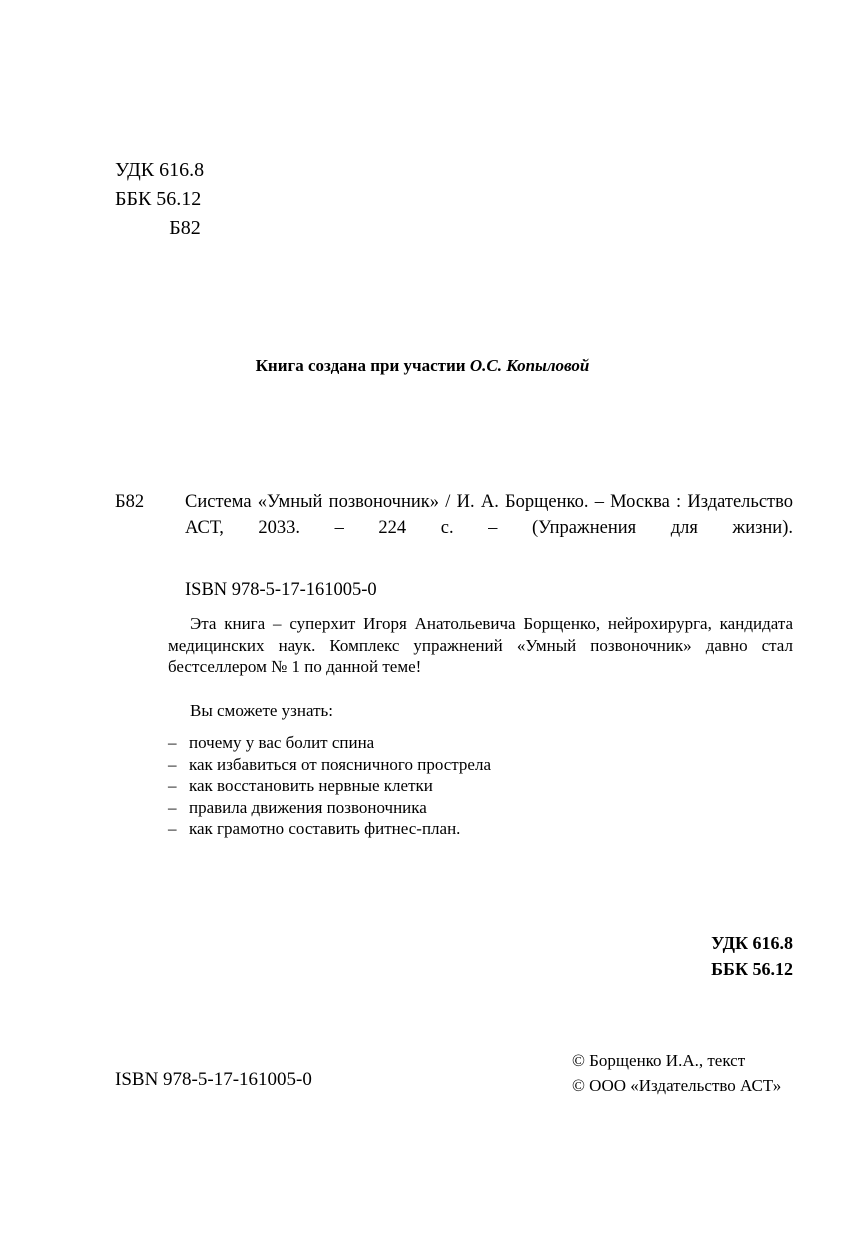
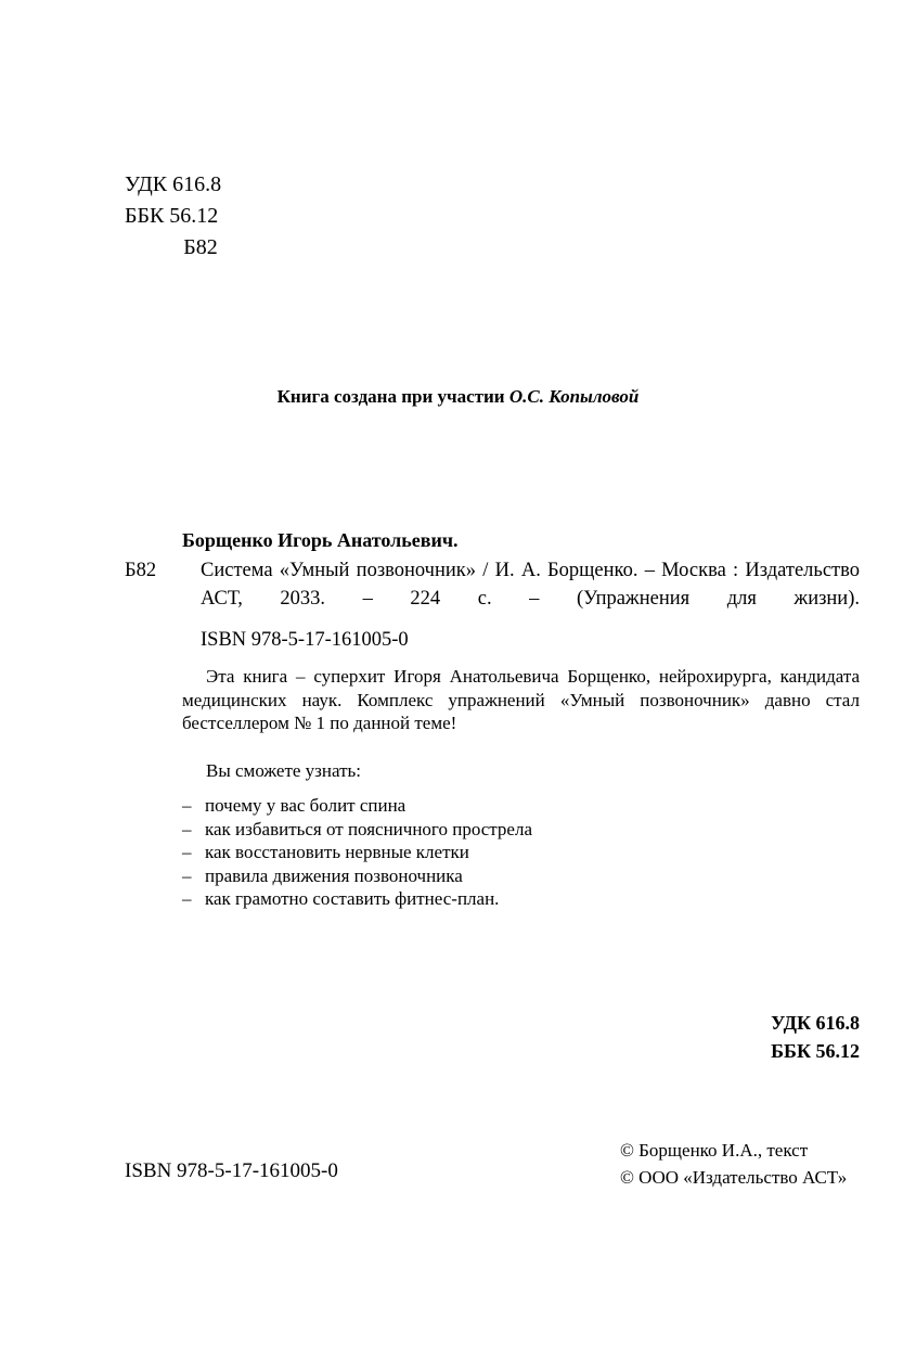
  УДК 616.8
  ББК 56.12
  Б82
  Книга создана при участии О.С. Копыловой
+ Борщенко Игорь Анатольевич.
  Б82
  Система «Умный позвоночник» / И. А. Борщенко. – Москва : Издательство АСТ, 2033. – 224 с. – (Упражнения для жизни).
  ISBN 978-5-17-161005-0
  Эта книга – суперхит Игоря Анатольевича Борщенко, нейрохирурга, кандидата медицинских наук. Комплекс упражнений «Умный позвоночник» давно стал бестселлером № 1 по данной теме!
  Вы сможете узнать:
  –
  почему у вас болит спина
  –
  как избавиться от поясничного прострела
  –
  как восстановить нервные клетки
  –
  правила движения позвоночника
  –
  как грамотно составить фитнес-план.
  УДК 616.8
  ББК 56.12
  ISBN 978-5-17-161005-0
  © Борщенко И.А., текст
  © ООО «Издательство АСТ»
